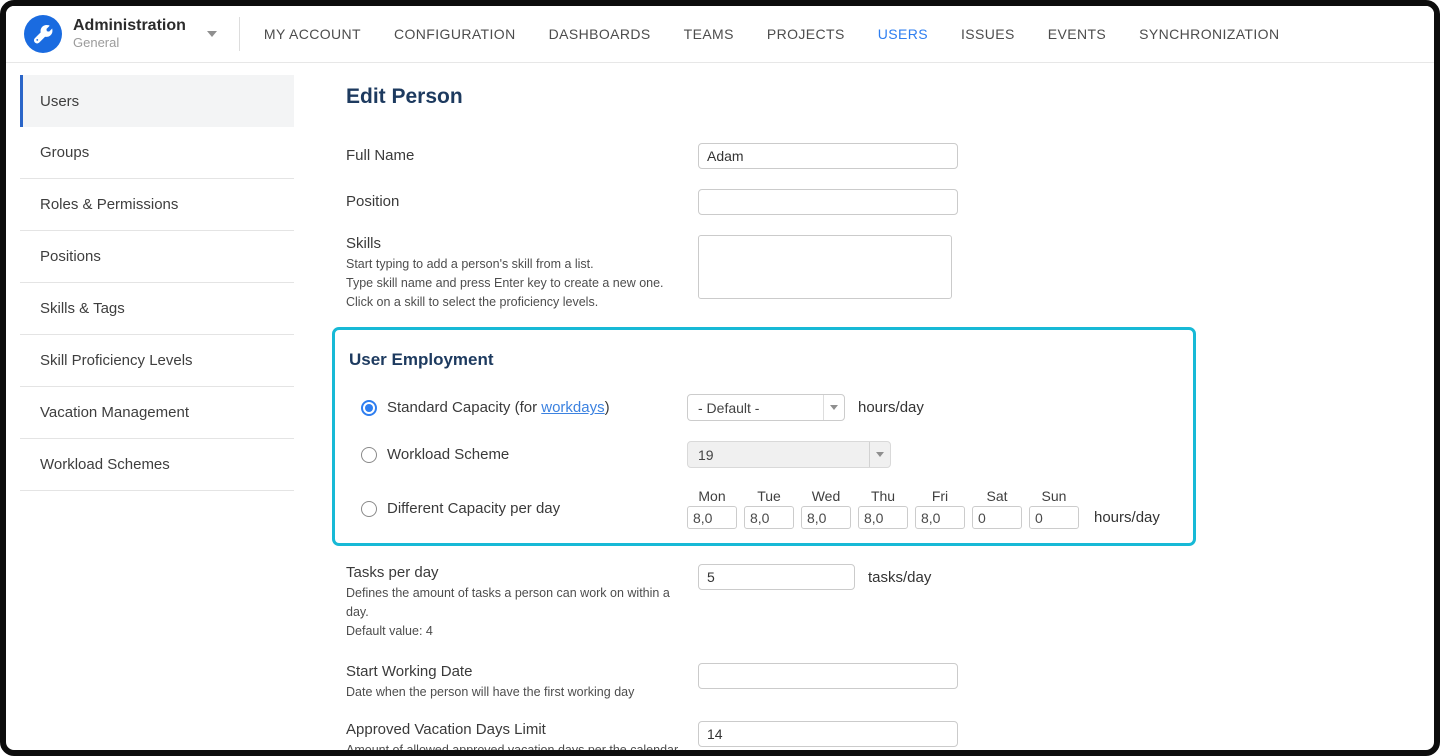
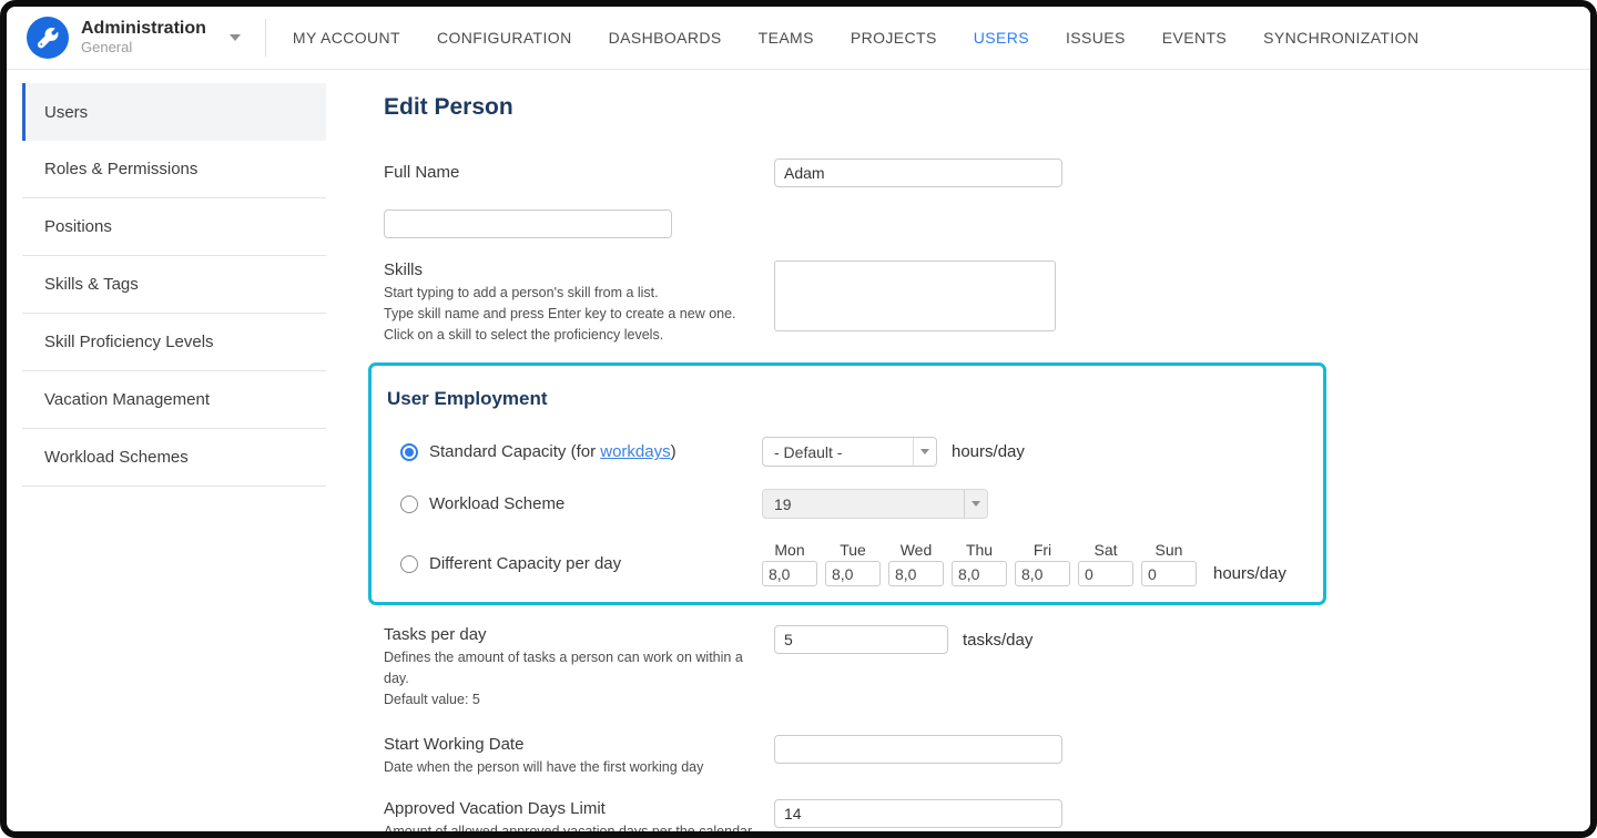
  Administration
  General
  MY ACCOUNT
  CONFIGURATION
  DASHBOARDS
  TEAMS
  PROJECTS
  USERS
  ISSUES
  EVENTS
  SYNCHRONIZATION
  Users
- Groups
  Roles & Permissions
  Positions
  Skills & Tags
  Skill Proficiency Levels
  Vacation Management
  Workload Schemes
  Edit Person
  Full Name
  Adam
- Position
  Skills
  Start typing to add a person's skill from a list.
  Type skill name and press Enter key to create a new one.
  Click on a skill to select the proficiency levels.
  User Employment
  Standard Capacity (for workdays)
  - Default -
  hours/day
  Workload Scheme
  19
  Different Capacity per day
  Mon
  8,0
  Tue
  8,0
  Wed
  8,0
  Thu
  8,0
  Fri
  8,0
  Sat
  0
  Sun
  0
  hours/day
  Tasks per day
  Defines the amount of tasks a person can work on within a day.
- Default value: 4
+ Default value: 5
  5
  tasks/day
  Start Working Date
  Date when the person will have the first working day
  Approved Vacation Days Limit
  14
